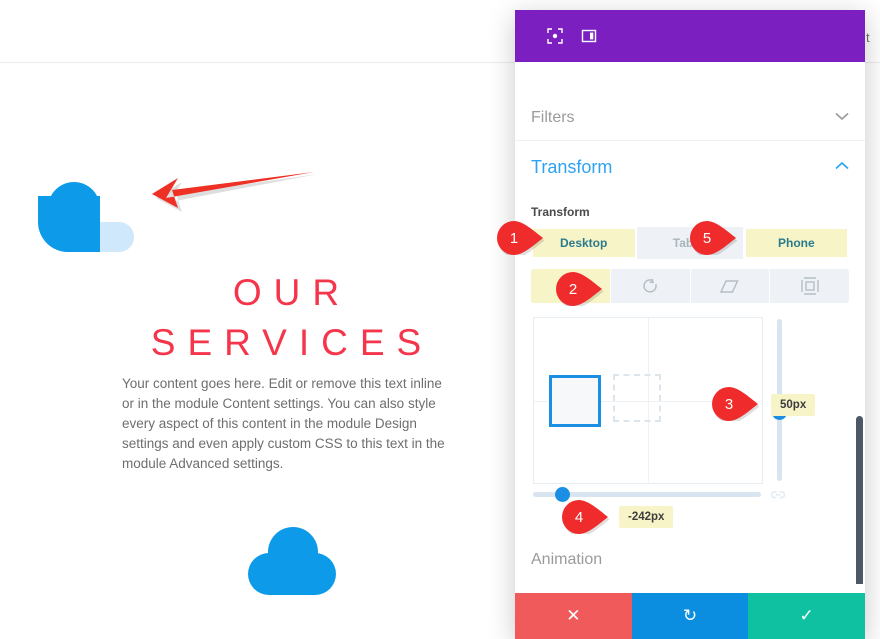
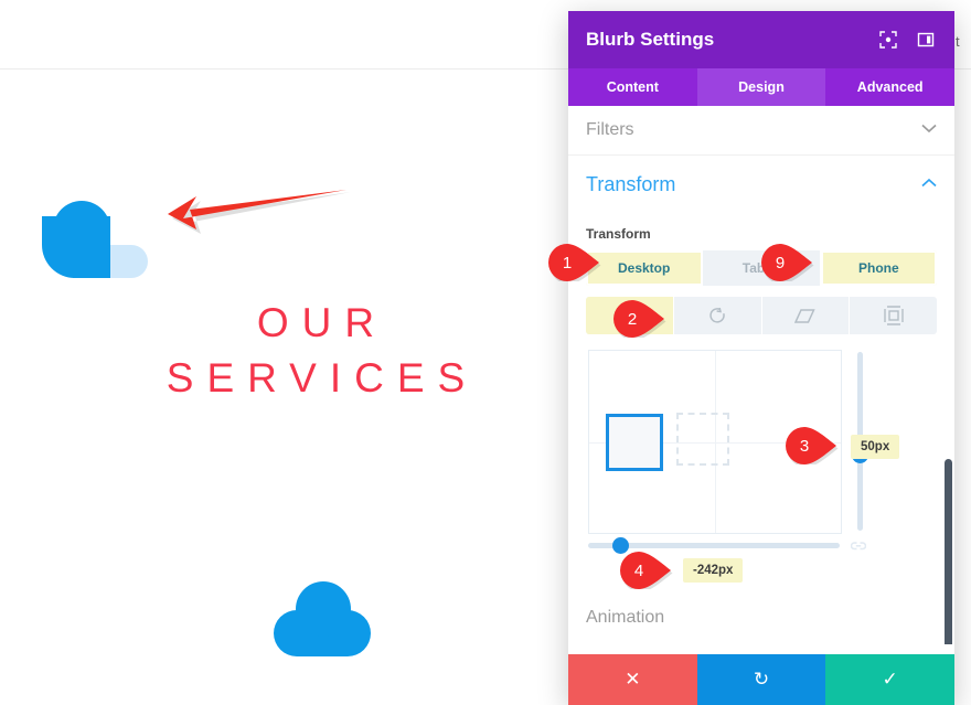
  OUR SERVICES
- Your content goes here. Edit or remove this text inline or in the module Content settings. You can also style every aspect of this content in the module Design settings and even apply custom CSS to this text in the module Advanced settings.
  t
+ Blurb Settings
+ Content
+ Design
+ Advanced
  Filters
  Transform
  Transform
  Desktop
  Phone
  Animation
  ✕
  ↻
  ✓
  1
  2
  3
  4
- 5
+ 9
  50px
  -242px
